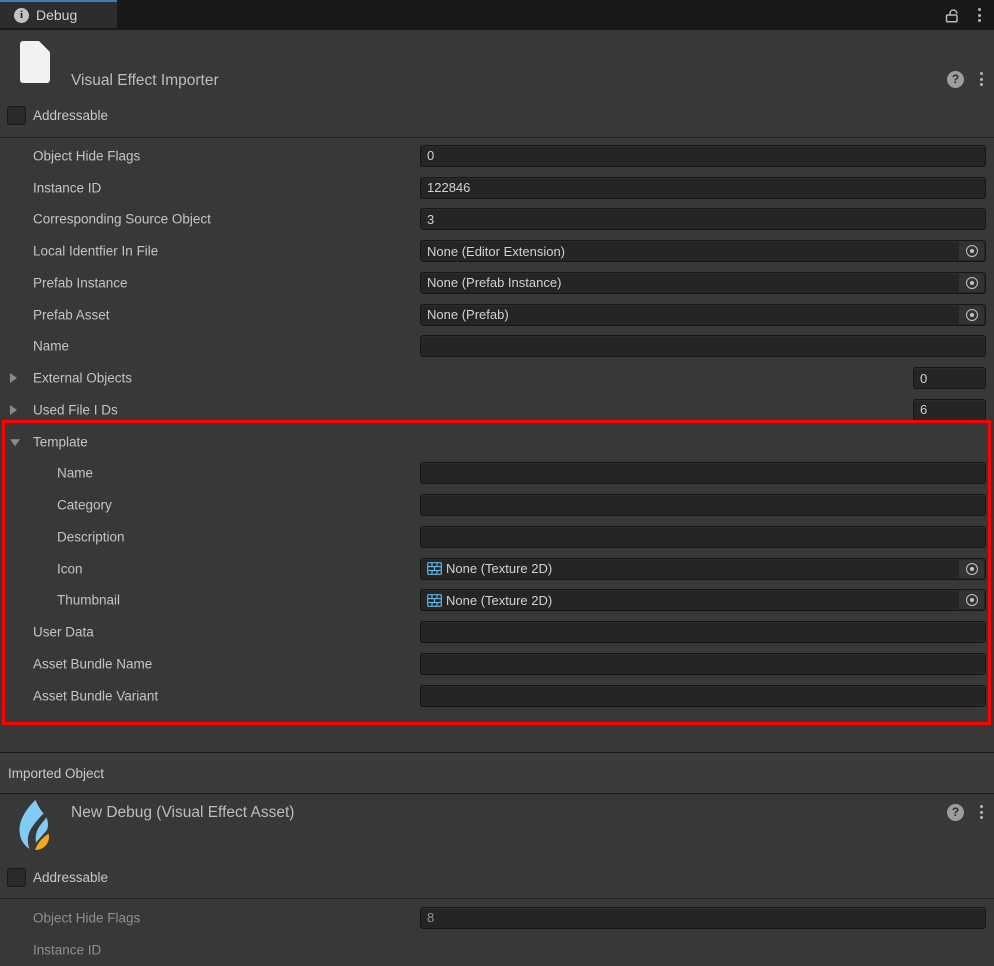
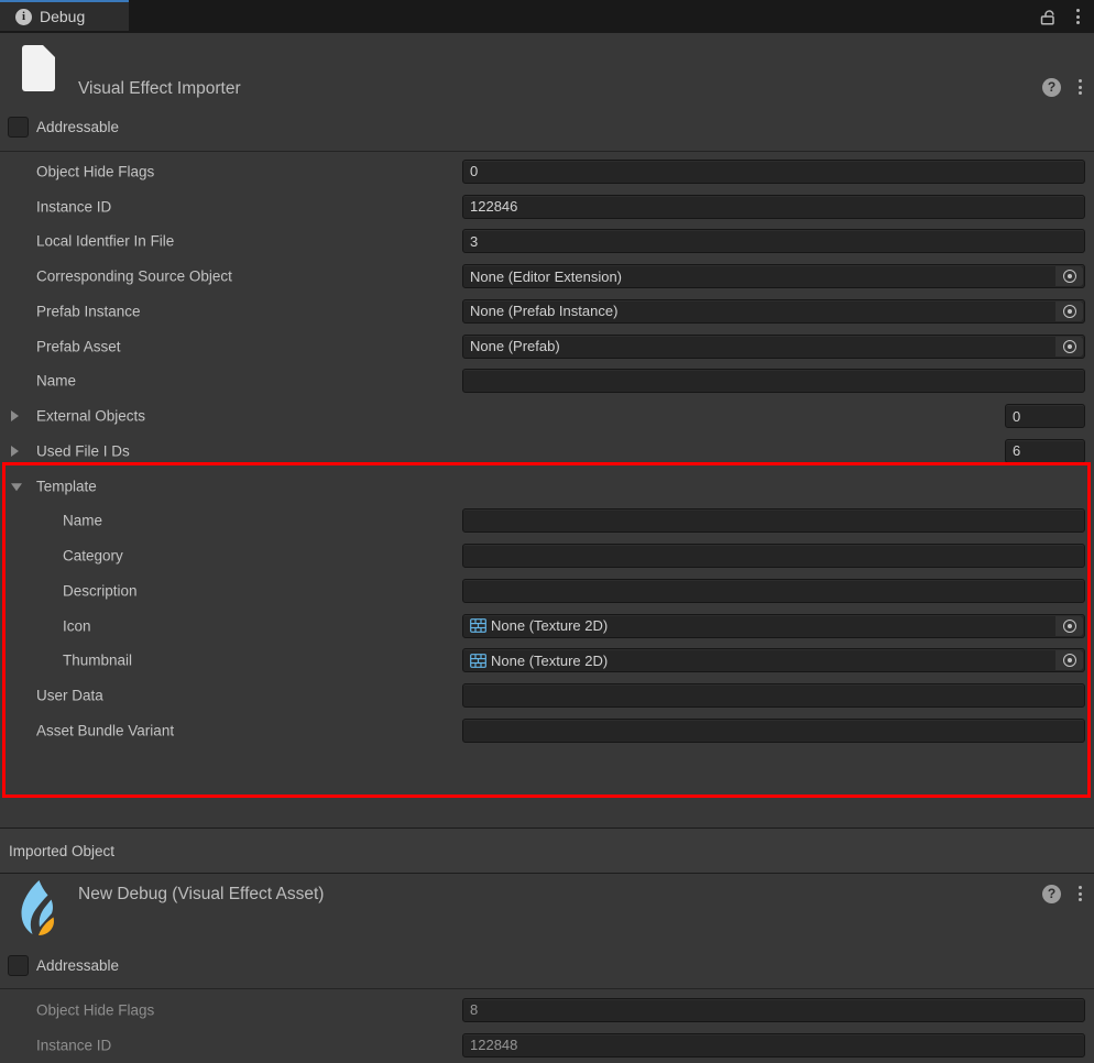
  i
  Debug
  Visual Effect Importer
  ?
  Addressable
  Object Hide Flags
  0
  Instance ID
  122846
- Corresponding Source Object
+ Local Identfier In File
  3
- Local Identfier In File
+ Corresponding Source Object
  None (Editor Extension)
  Prefab Instance
  None (Prefab Instance)
  Prefab Asset
  None (Prefab)
  Name
  External Objects
  0
  Used File I Ds
  6
  Template
  Name
  Category
  Description
  Icon
  None (Texture 2D)
  Thumbnail
  None (Texture 2D)
  User Data
- Asset Bundle Name
  Asset Bundle Variant
  Imported Object
  New Debug (Visual Effect Asset)
  ?
  Addressable
  Object Hide Flags
  8
  Instance ID
+ 122848
